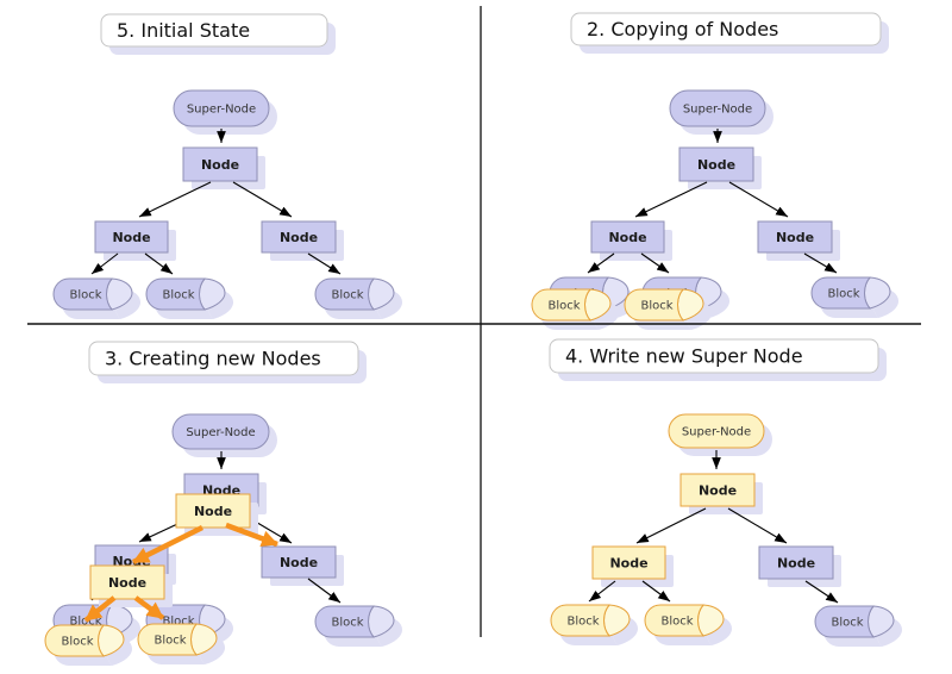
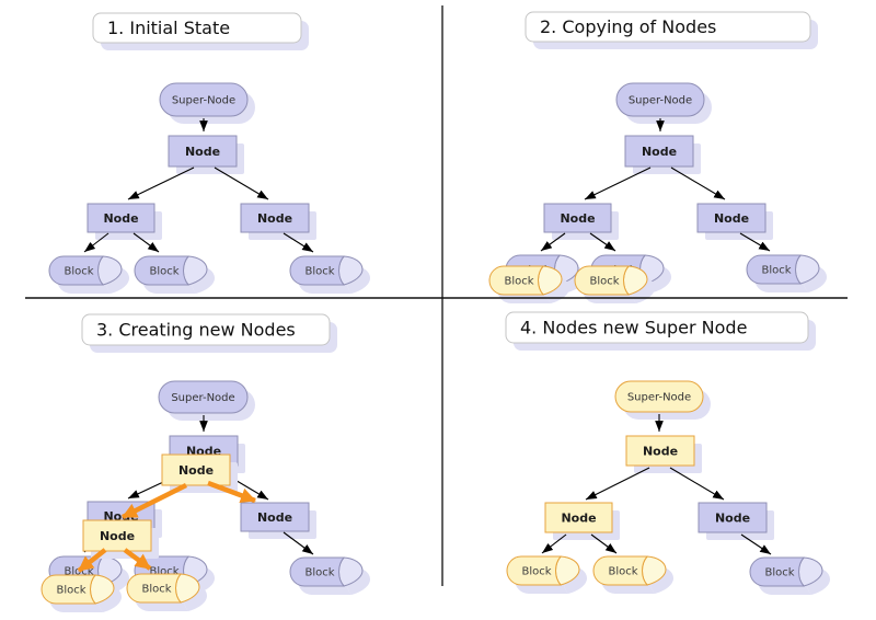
- 5. Initial State
+ 1. Initial State
  Super-Node
  Node
  Node
  Node
  Block
  Block
  Block
  2. Copying of Nodes
  Super-Node
  Node
  Node
  Node
  Block
  Block
  Block
  3. Creating new Nodes
  Super-Node
  Node
  Noe
  Node
  Block
  Block
  Block
  Node
  Node
  Block
  Block
- 4. Write new Super Node
+ 4. Nodes new Super Node
  Super-Node
  Node
  Node
  Node
  Block
  Block
  Block
